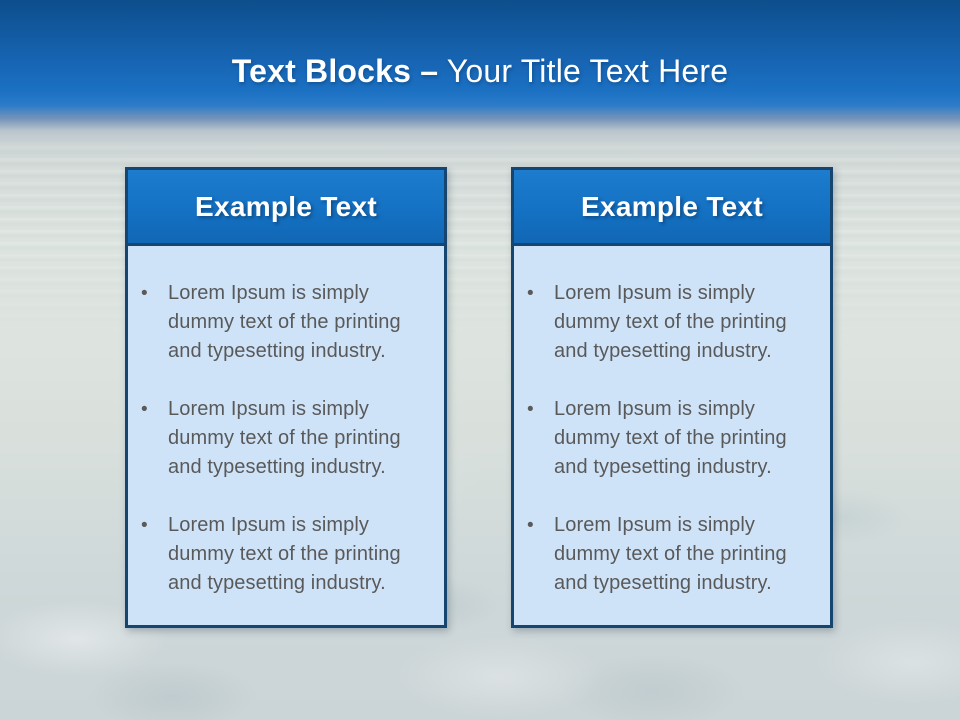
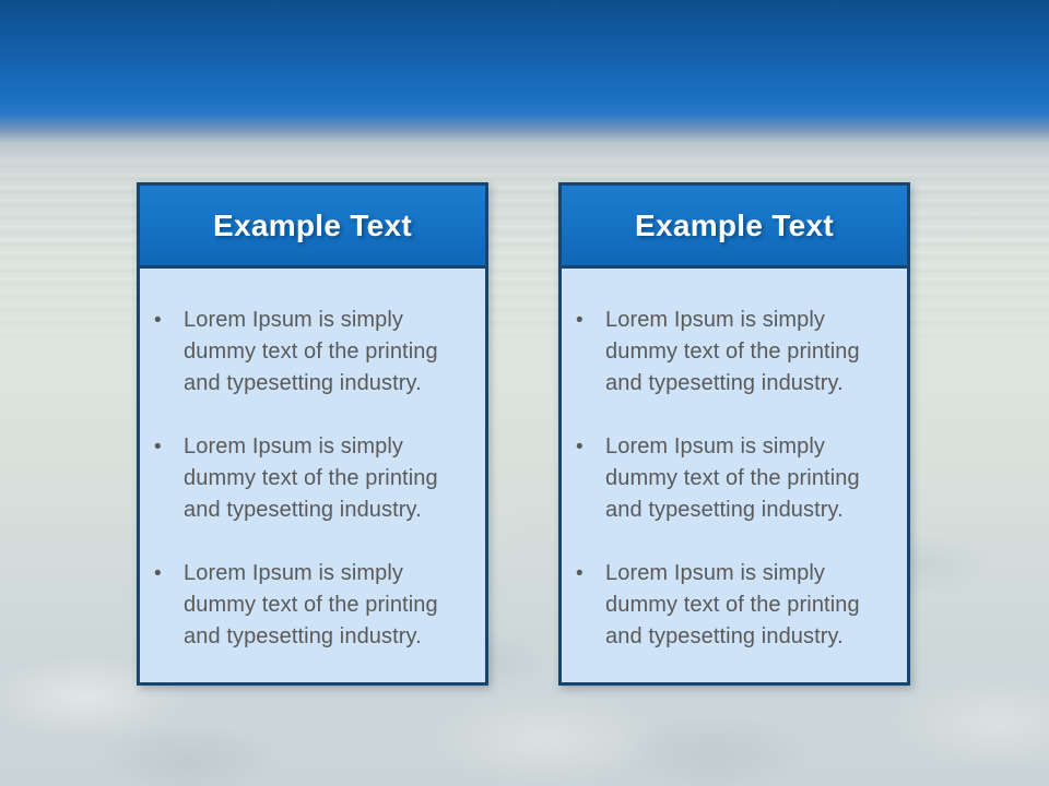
- Text Blocks – Your Title Text Here
  Example Text
  •
  Lorem Ipsum is simply dummy text of the printing and typesetting industry.
  •
  Lorem Ipsum is simply dummy text of the printing and typesetting industry.
  •
  Lorem Ipsum is simply dummy text of the printing and typesetting industry.
  Example Text
  •
  Lorem Ipsum is simply dummy text of the printing and typesetting industry.
  •
  Lorem Ipsum is simply dummy text of the printing and typesetting industry.
  •
  Lorem Ipsum is simply dummy text of the printing and typesetting industry.
